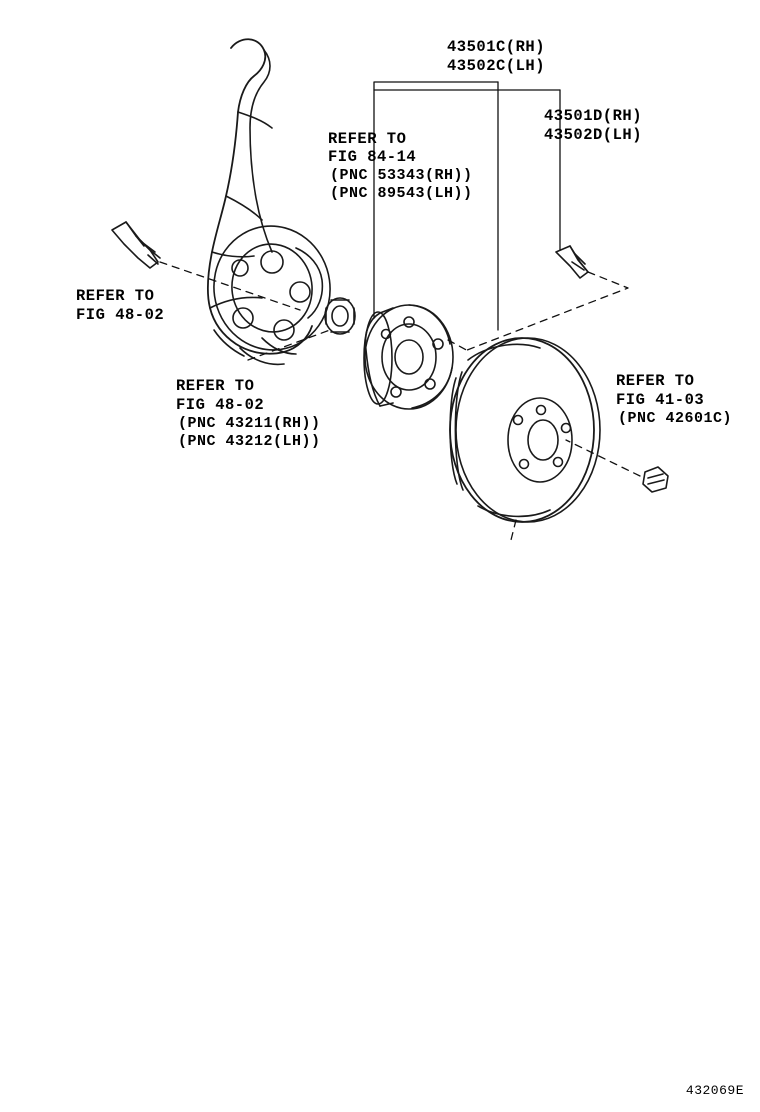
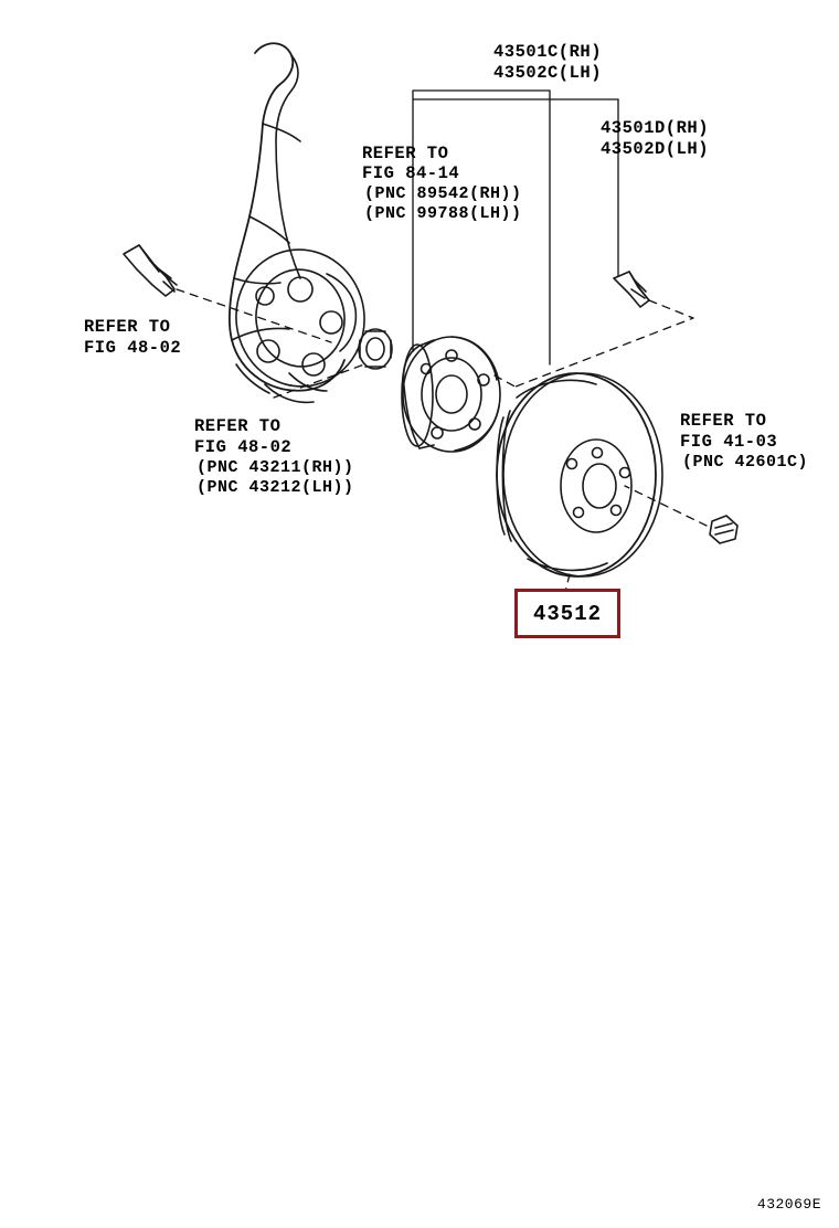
  43501C(RH)
  43502C(LH)
  43501D(RH)
  43502D(LH)
  REFER TO
  FIG 84-14
- (PNC 53343(RH))
+ (PNC 89542(RH))
- (PNC 89543(LH))
+ (PNC 99788(LH))
  REFER TO
  FIG 48-02
  REFER TO
  FIG 48-02
  (PNC 43211(RH))
  (PNC 43212(LH))
  REFER TO
  FIG 41-03
  (PNC 42601C)
+ 43512
  432069E
